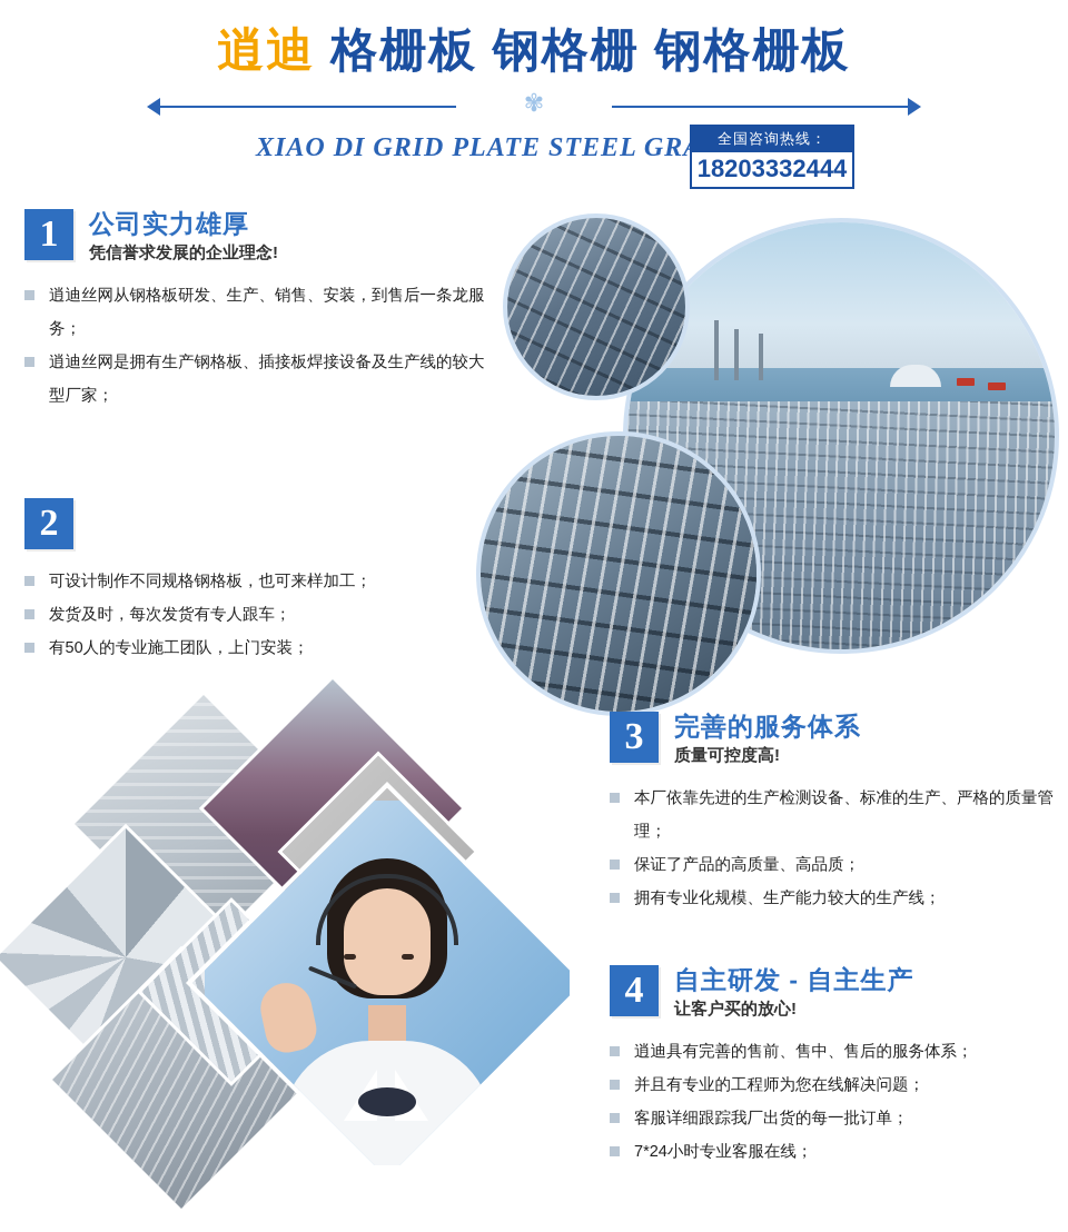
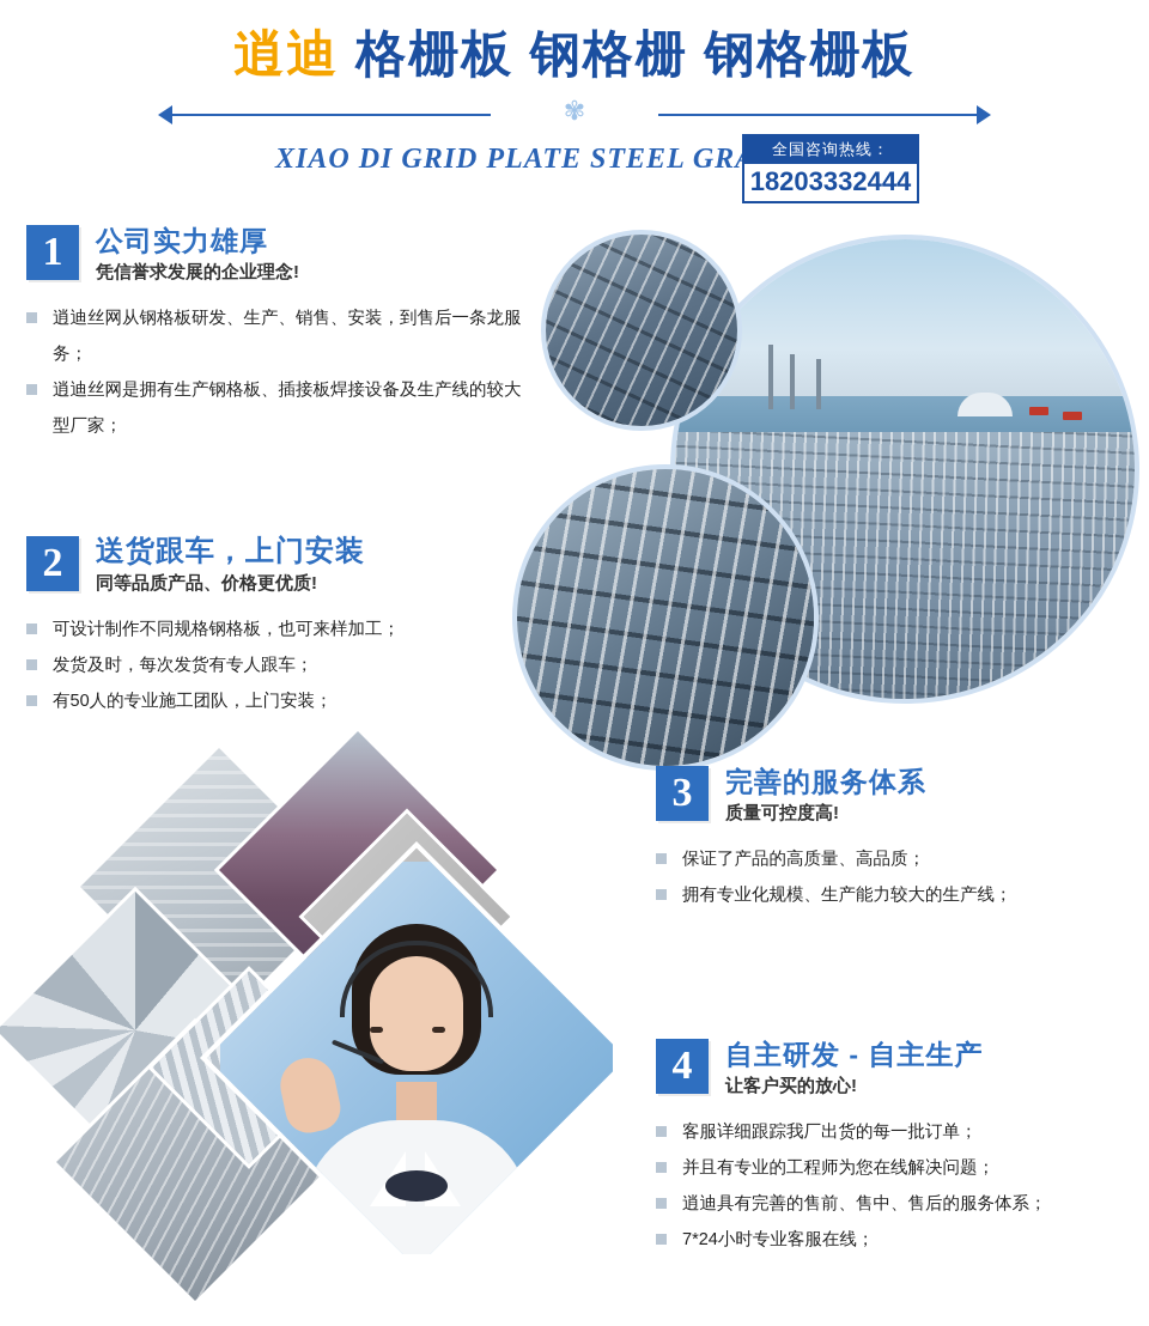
  逍迪 格栅板 钢格栅 钢格栅板
  ✾
  XIAO DI GRID PLATE STEEL GR
  全国咨询热线：
  18203332444
  1
  公司实力雄厚
  凭信誉求发展的企业理念!
  逍迪丝网从钢格板研发、生产、销售、安装，到售后一条龙服务；
  逍迪丝网是拥有生产钢格板、插接板焊接设备及生产线的较大型厂家；
  2
+ 送货跟车，上门安装
+ 同等品质产品、价格更优质!
  可设计制作不同规格钢格板，也可来样加工；
  发货及时，每次发货有专人跟车；
  有50人的专业施工团队，上门安装；
  3
  完善的服务体系
  质量可控度高!
- 本厂依靠先进的生产检测设备、标准的生产、严格的质量管理；
  保证了产品的高质量、高品质；
  拥有专业化规模、生产能力较大的生产线；
  4
  自主研发 - 自主生产
  让客户买的放心!
- 逍迪具有完善的售前、售中、售后的服务体系；
+ 客服详细跟踪我厂出货的每一批订单；
  并且有专业的工程师为您在线解决问题；
- 客服详细跟踪我厂出货的每一批订单；
+ 逍迪具有完善的售前、售中、售后的服务体系；
  7*24小时专业客服在线；
